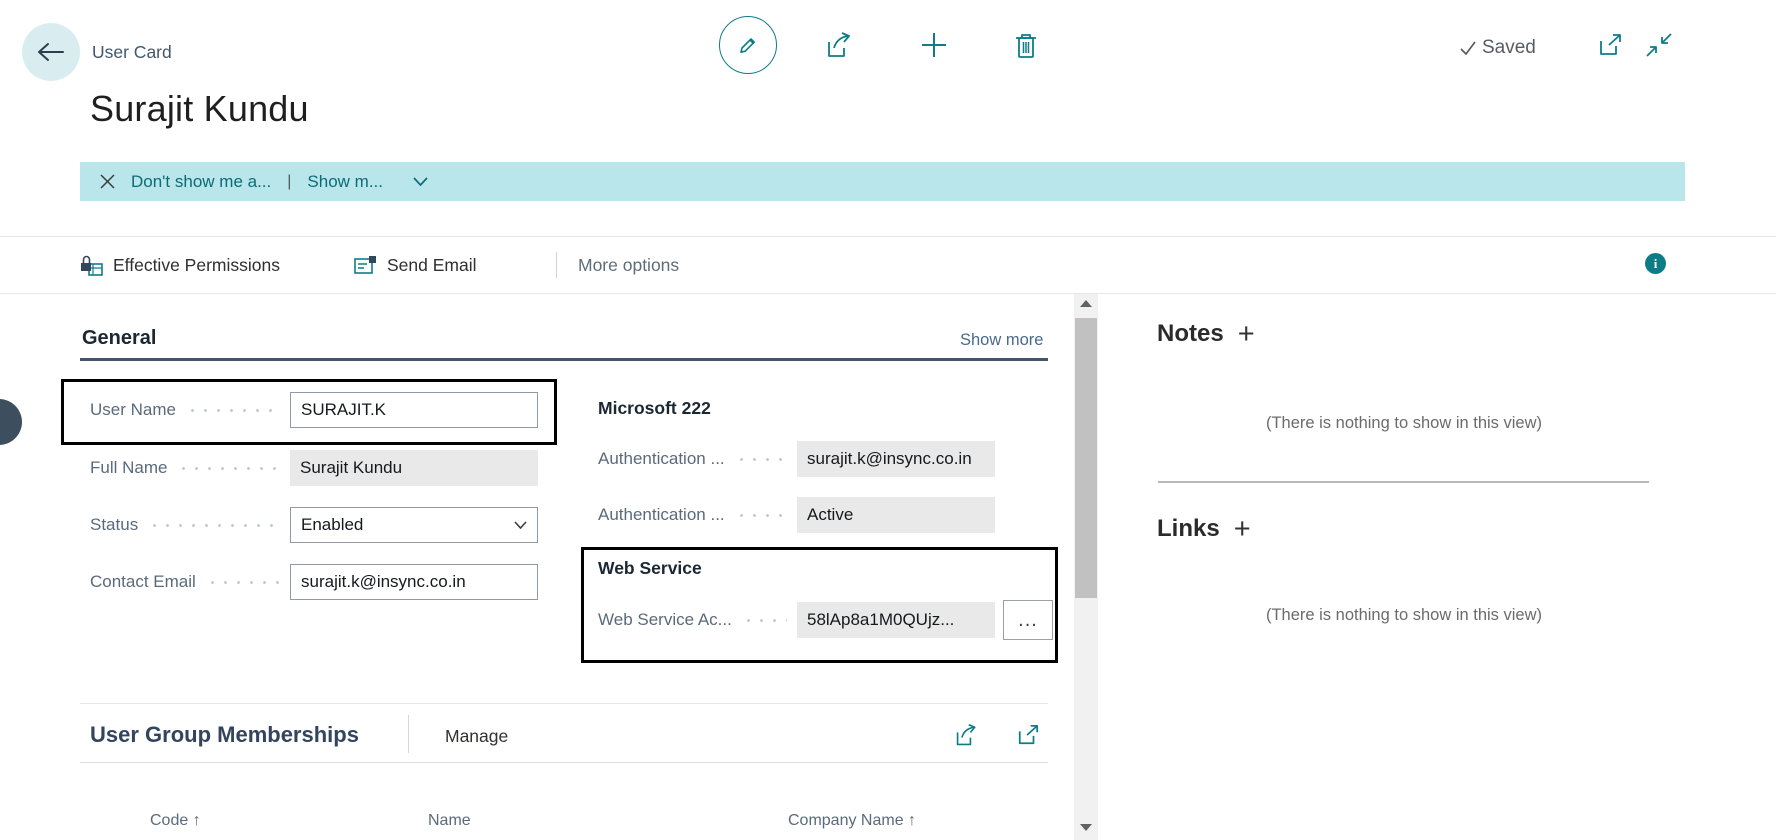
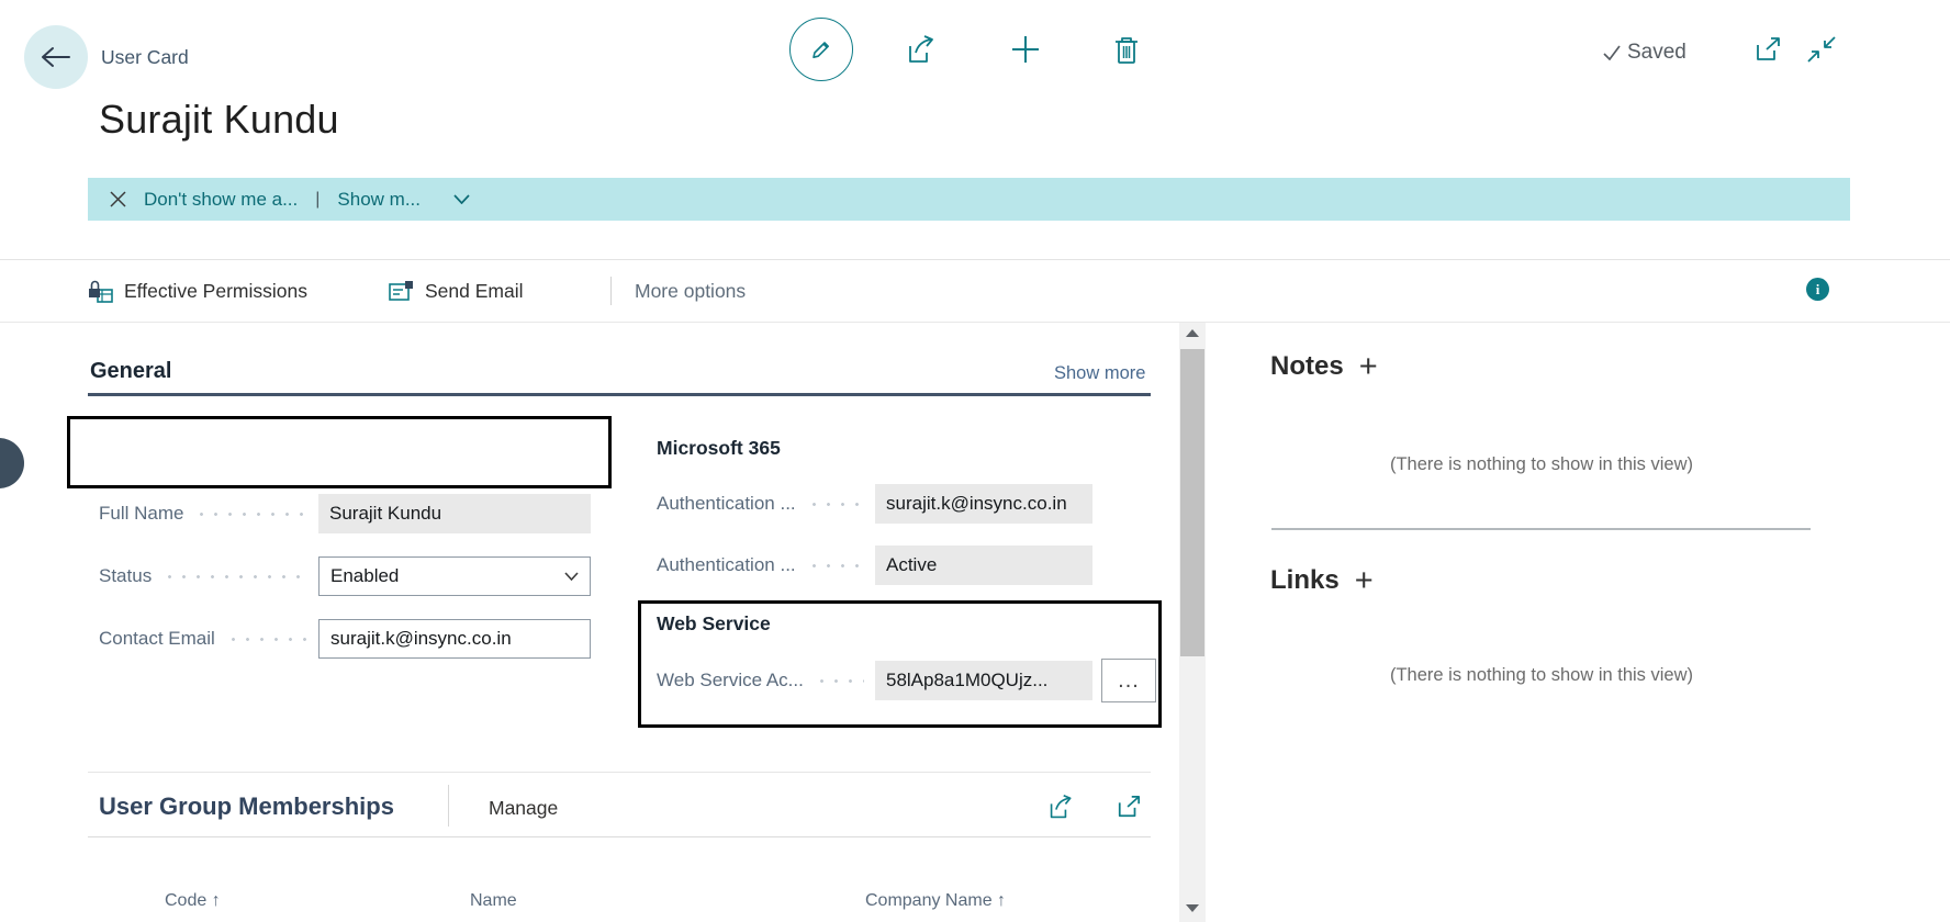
  User Card
  Surajit Kundu
  Saved
  Don't show me a...
  |
  Show m...
  Effective Permissions
  Send Email
  More options
  i
  General
  Show more
- User Name
- SURAJIT.K
  Full Name
  Surajit Kundu
  Status
  Enabled
  Contact Email
  surajit.k@insync.co.in
- Microsoft 222
+ Microsoft 365
  Authentication ...
  surajit.k@insync.co.in
  Authentication ...
  Active
  Web Service
  Web Service Ac...
  58lAp8a1M0QUjz...
  ...
  User Group Memberships
  Manage
  Code ↑
  Name
  Company Name ↑
  Notes
  +
  (There is nothing to show in this view)
  Links
  +
  (There is nothing to show in this view)
